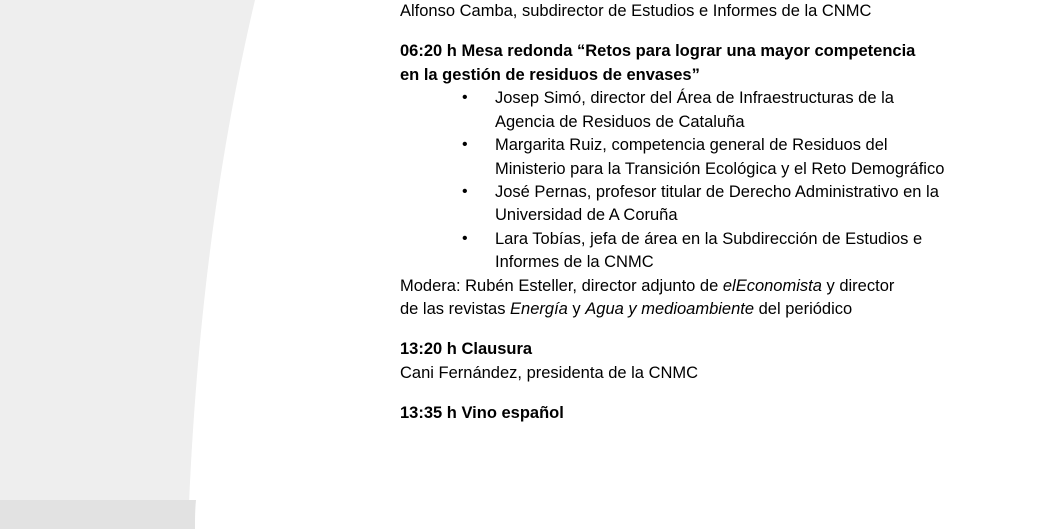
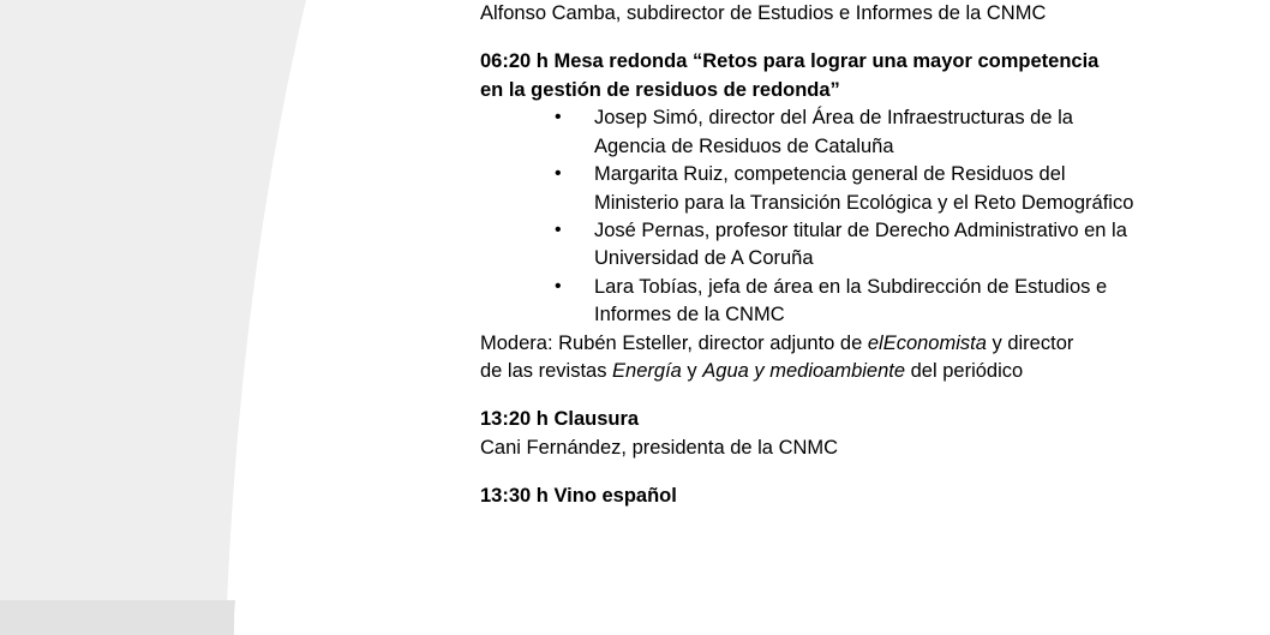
  Alfonso Camba, subdirector de Estudios e Informes de la CNMC
  06:20 h Mesa redonda “Retos para lograr una mayor competencia
- en la gestión de residuos de envases”
+ en la gestión de residuos de redonda”
  •
  Josep Simó, director del Área de Infraestructuras de la
  Agencia de Residuos de Cataluña
  •
  Margarita Ruiz, competencia general de Residuos del
  Ministerio para la Transición Ecológica y el Reto Demográfico
  •
  José Pernas, profesor titular de Derecho Administrativo en la
  Universidad de A Coruña
  •
  Lara Tobías, jefa de área en la Subdirección de Estudios e
  Informes de la CNMC
  Modera: Rubén Esteller, director adjunto de elEconomista y director
  de las revistas Energía y Agua y medioambiente del periódico
  13:20 h Clausura
  Cani Fernández, presidenta de la CNMC
- 13:35 h Vino español
+ 13:30 h Vino español
